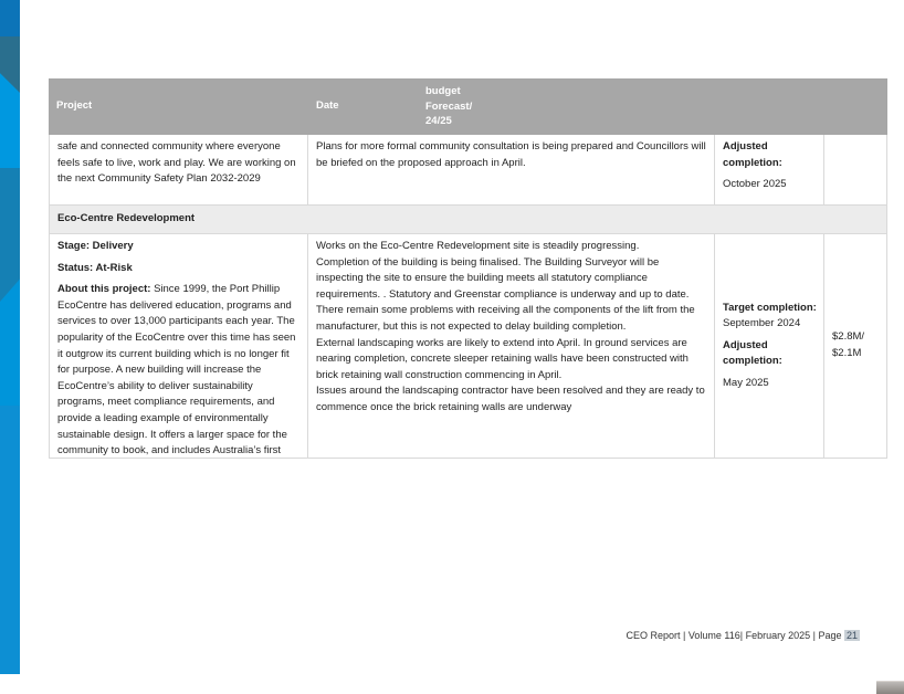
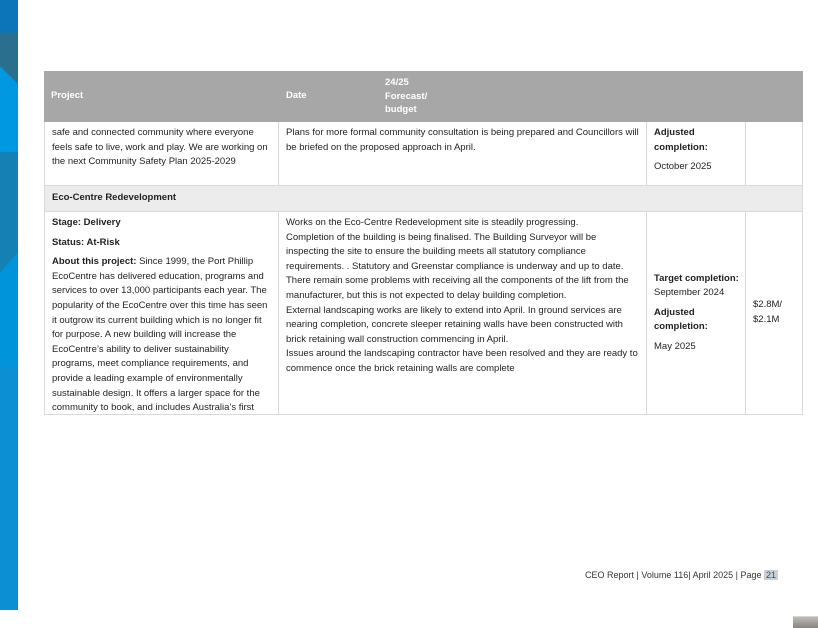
  Project
  Date
- budget
+ 24/25
  Forecast/
- 24/25
+ budget
- safe and connected community where everyone feels safe to live, work and play. We are working on the next Community Safety Plan 2032-2029
+ safe and connected community where everyone feels safe to live, work and play. We are working on the next Community Safety Plan 2025-2029
  Plans for more formal community consultation is being prepared and Councillors will be briefed on the proposed approach in April.
  Adjusted
  completion:
  October 2025
  Eco-Centre Redevelopment
  Stage: Delivery
  Status: At-Risk
  About this project: Since 1999, the Port Phillip EcoCentre has delivered education, programs and services to over 13,000 participants each year. The popularity of the EcoCentre over this time has seen it outgrow its current building which is no longer fit for purpose. A new building will increase the EcoCentre’s ability to deliver sustainability programs, meet compliance requirements, and provide a leading example of environmentally sustainable design. It offers a larger space for the community to book, and includes Australia’s first
  Works on the Eco-Centre Redevelopment site is steadily progressing.
  Completion of the building is being finalised. The Building Surveyor will be inspecting the site to ensure the building meets all statutory compliance requirements. . Statutory and Greenstar compliance is underway and up to date.
  There remain some problems with receiving all the components of the lift from the manufacturer, but this is not expected to delay building completion.
  External landscaping works are likely to extend into April. In ground services are nearing completion, concrete sleeper retaining walls have been constructed with brick retaining wall construction commencing in April.
- Issues around the landscaping contractor have been resolved and they are ready to commence once the brick retaining walls are underway
+ Issues around the landscaping contractor have been resolved and they are ready to commence once the brick retaining walls are complete
  Target completion:
  September 2024
  Adjusted
  completion:
  May 2025
  $2.8M/
  $2.1M
- CEO Report | Volume 116| February 2025 | Page 21
+ CEO Report | Volume 116| April 2025 | Page 21
